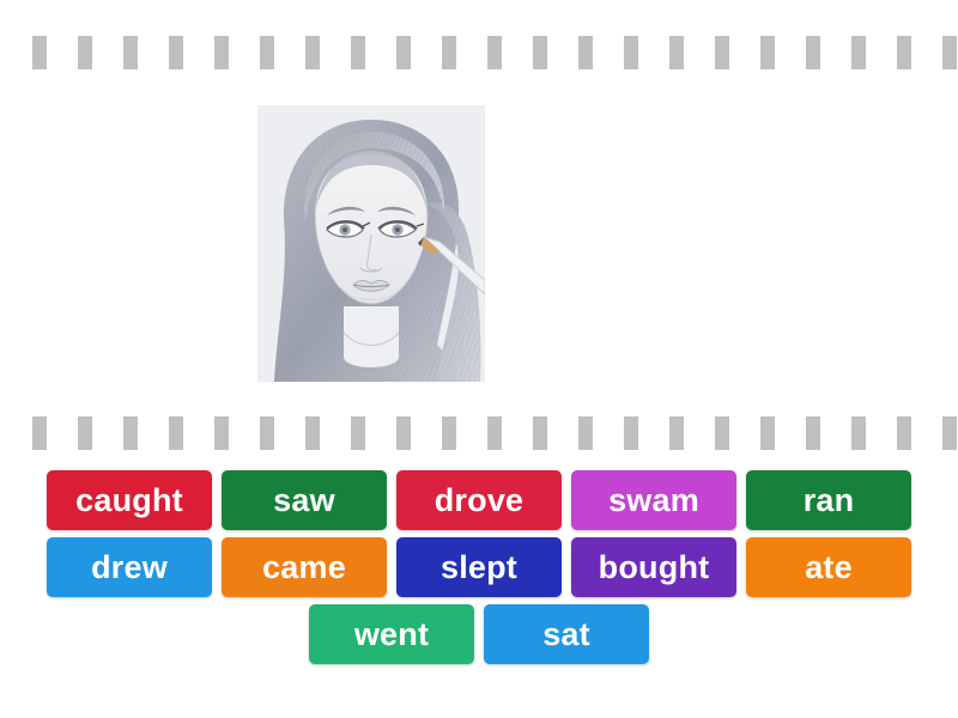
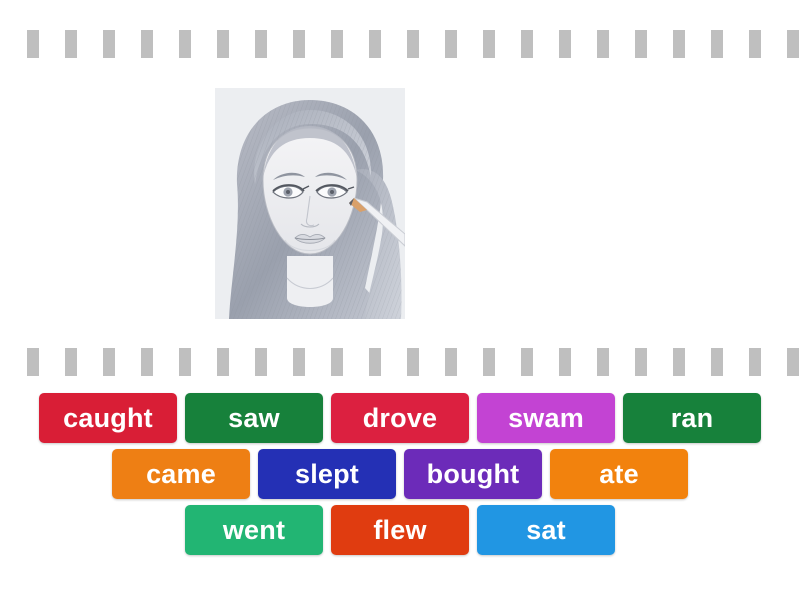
  caught
  saw
  drove
  swam
  ran
- drew
  came
  slept
  bought
  ate
  went
+ flew
  sat
